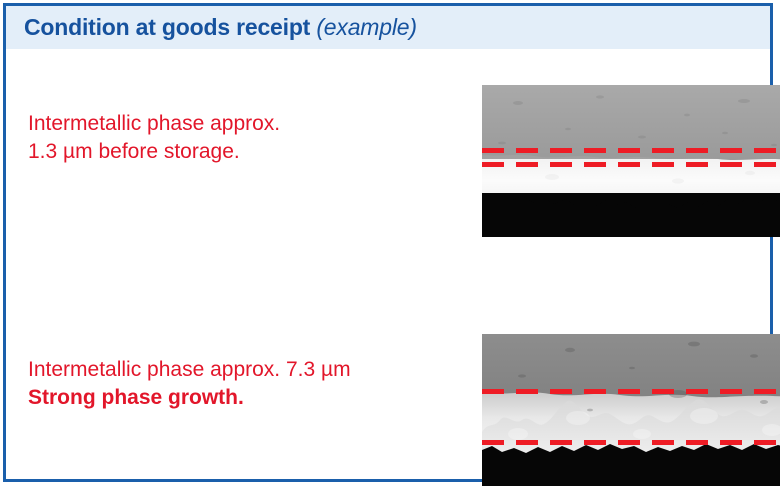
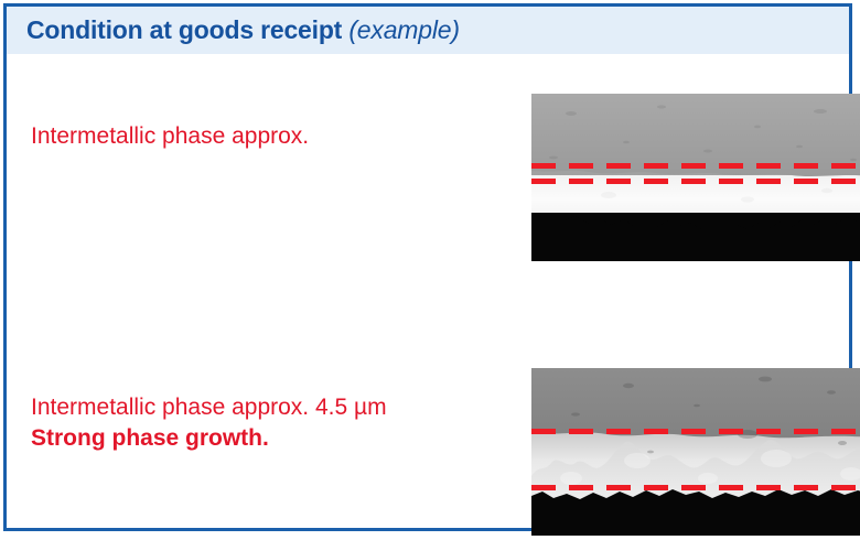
  Condition at goods receipt (example)
  Intermetallic phase approx.
- 1.3 µm before storage.
- Intermetallic phase approx. 7.3 µm
+ Intermetallic phase approx. 4.5 µm
  Strong phase growth.
